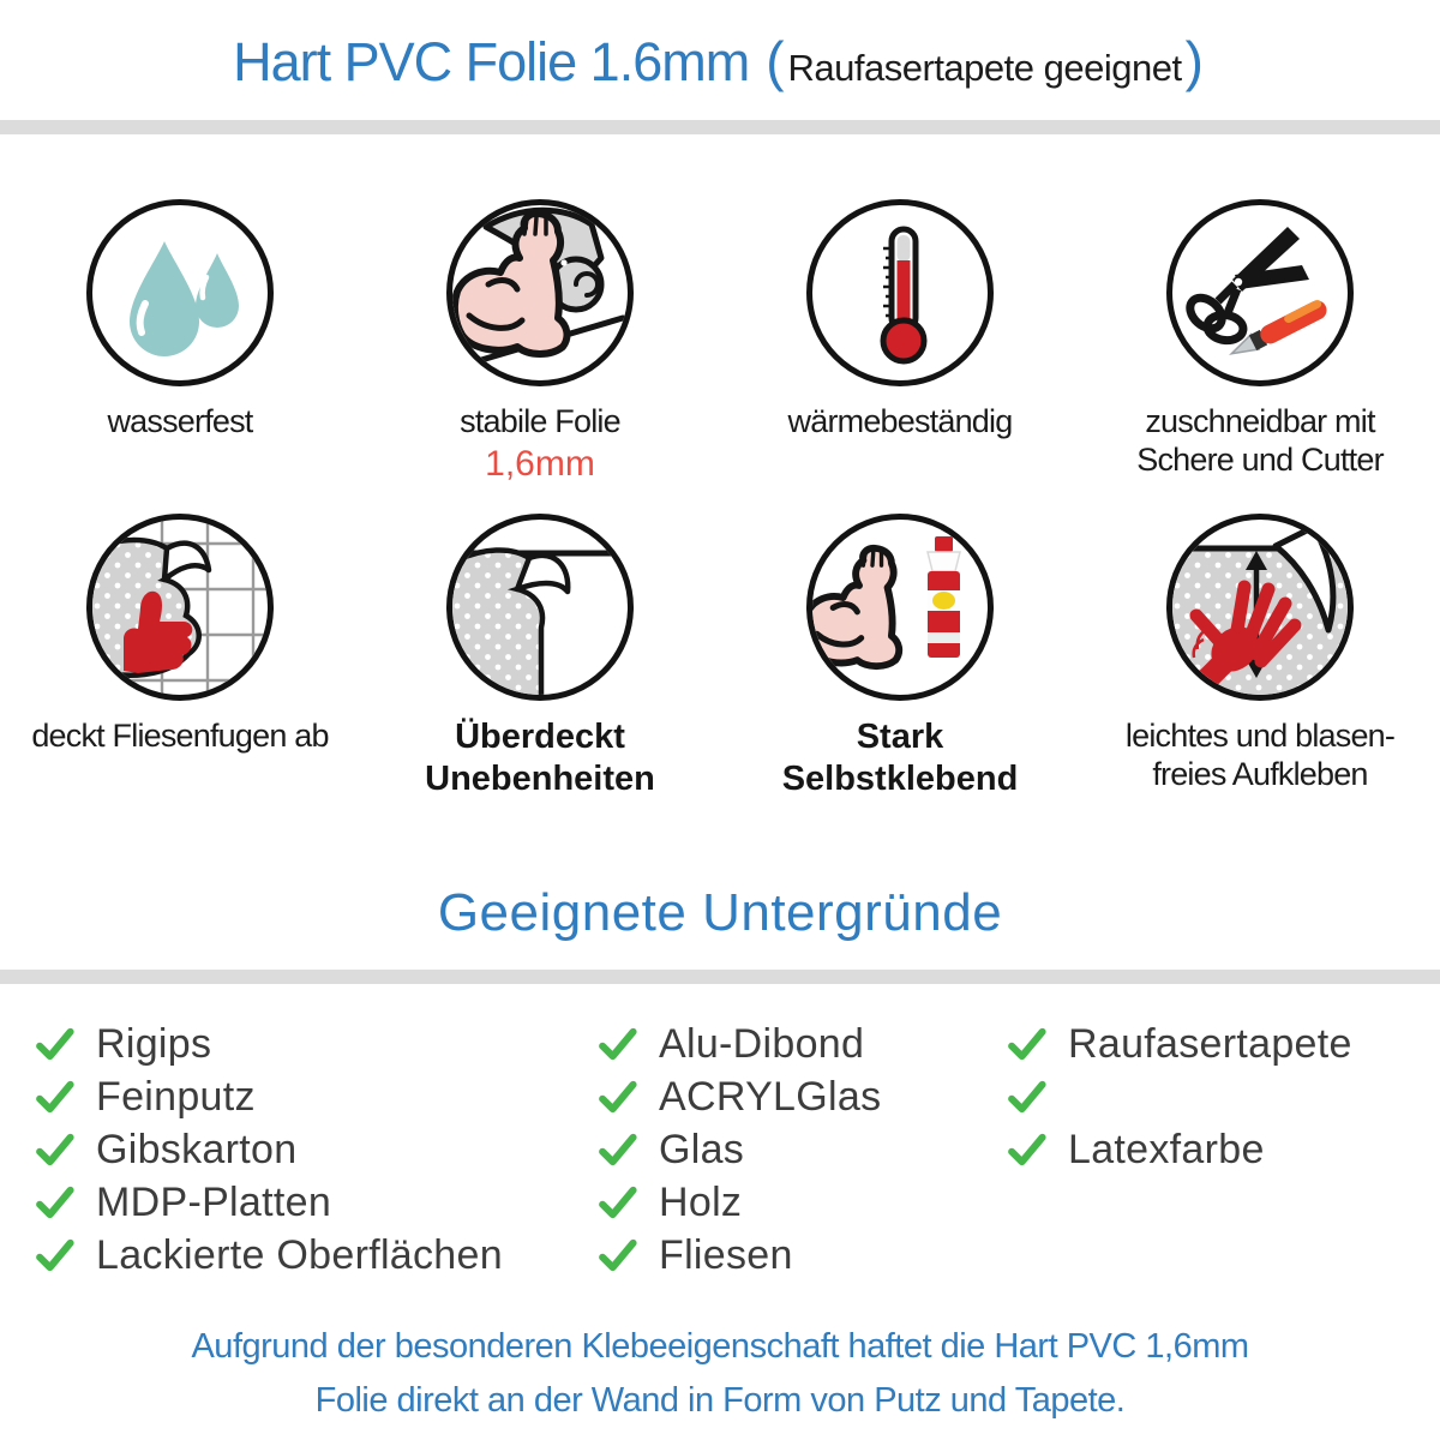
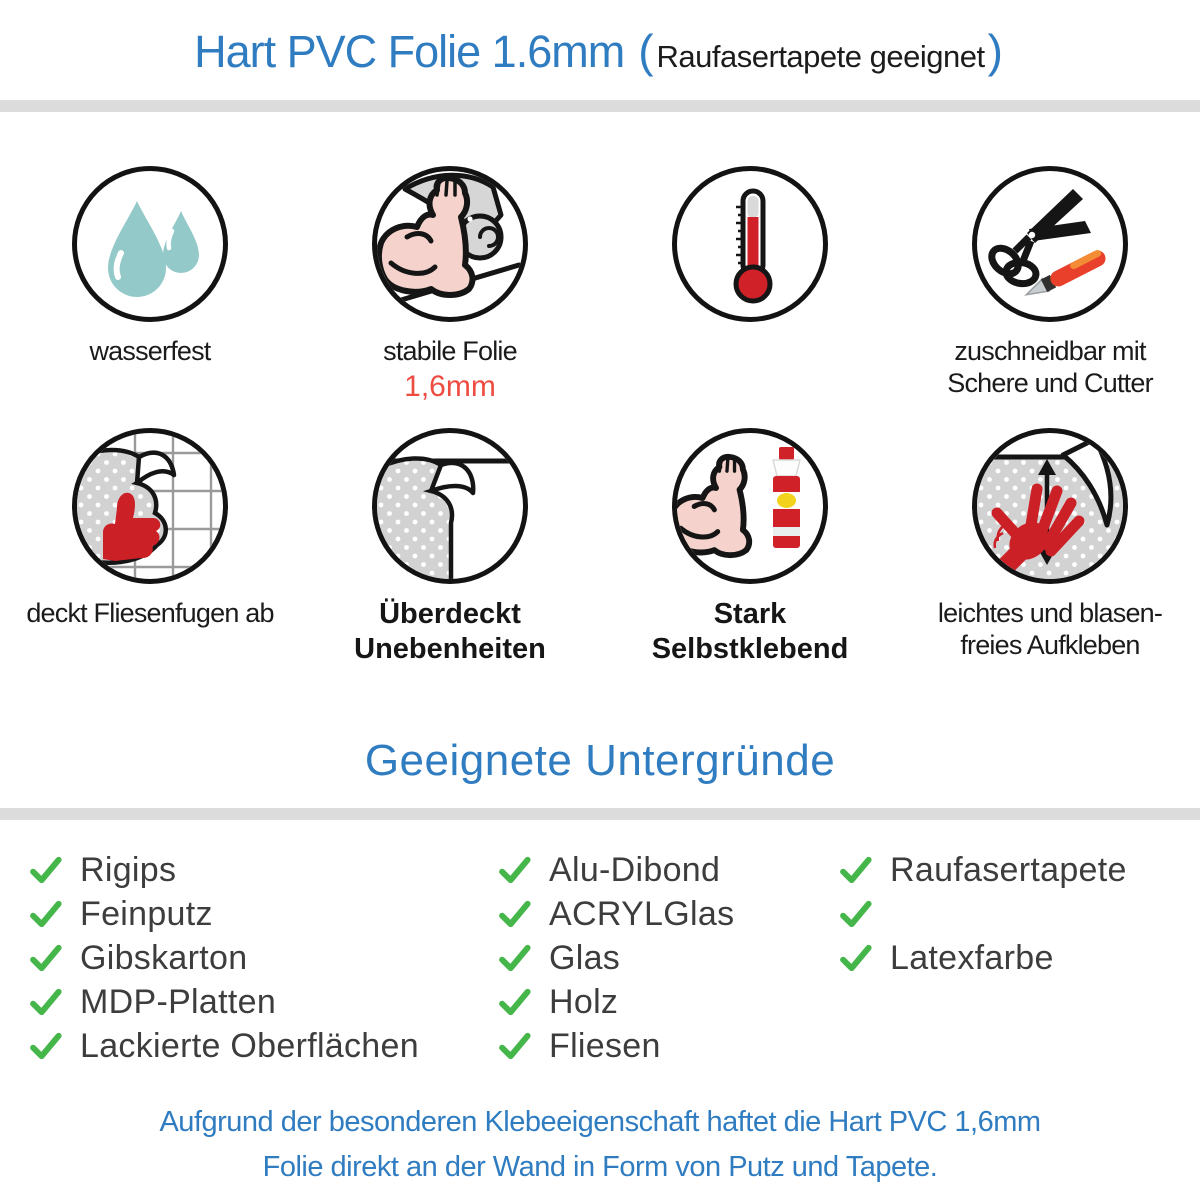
  Hart PVC Folie 1.6mm
  (
  Raufasertapete geeignet
  )
  wasserfest
  stabile Folie
  1,6mm
- wärmebeständig
  zuschneidbar mit
  Schere und Cutter
  deckt Fliesenfugen ab
  Überdeckt
  Unebenheiten
  Stark
  Selbstklebend
  leichtes und blasen-
  freies Aufkleben
  Geeignete Untergründe
  Rigips
  Feinputz
  Gibskarton
  MDP-Platten
  Lackierte Oberflächen
  Alu-Dibond
  ACRYLGlas
  Glas
  Holz
  Fliesen
  Raufasertapete
  Latexfarbe
  Aufgrund der besonderen Klebeeigenschaft haftet die Hart PVC 1,6mm
  Folie direkt an der Wand in Form von Putz und Tapete.
